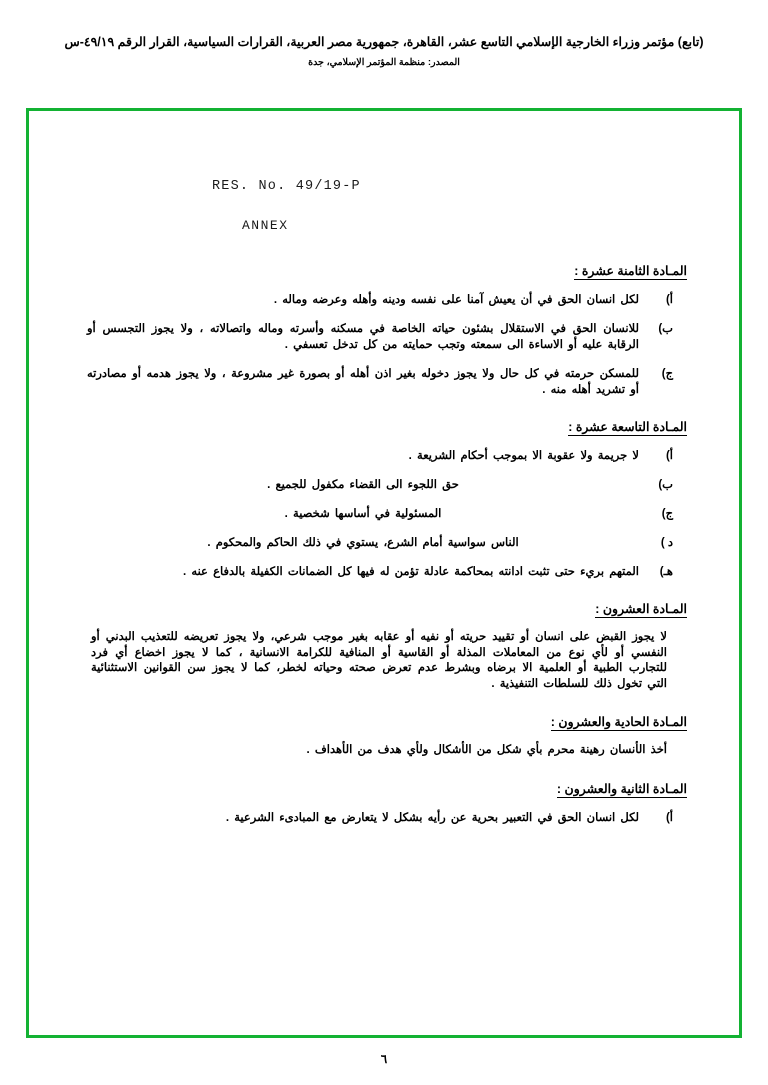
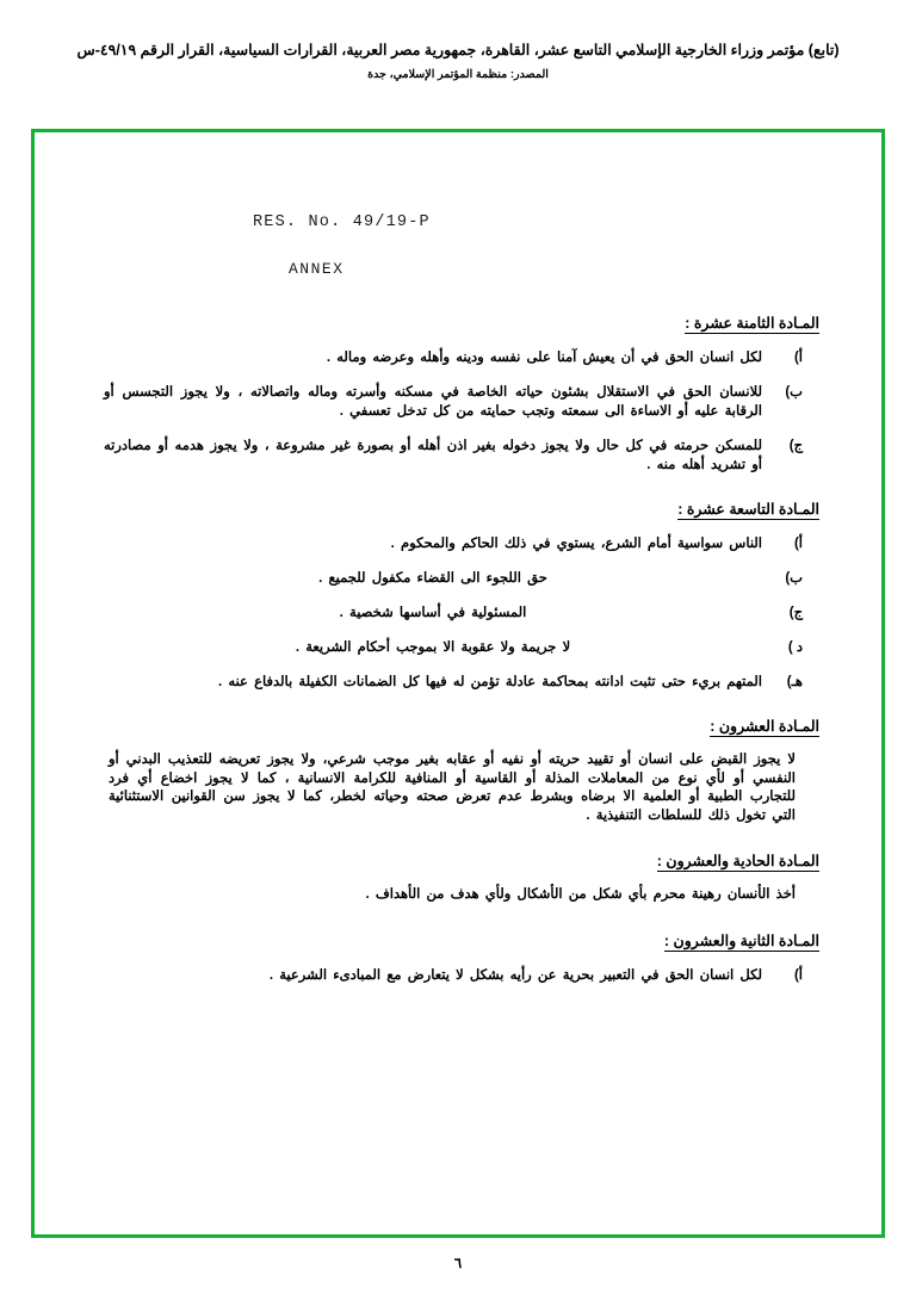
  (تابع) مؤتمر وزراء الخارجية الإسلامي التاسع عشر، القاهرة، جمهورية مصر العربية، القرارات السياسية، القرار الرقم ٤٩/١٩-س
  المصدر: منظمة المؤتمر الإسلامي، جدة
  RES. No. 49/19-P
  ANNEX
  المـادة الثامنة عشرة :
  أ)
  لكل انسان الحق في أن يعيش آمنا على نفسه ودينه وأهله وعرضه وماله .
  ب)
  للانسان الحق في الاستقلال بشئون حياته الخاصة في مسكنه وأسرته وماله واتصالاته ، ولا يجوز التجسس أو الرقابة عليه أو الاساءة الى سمعته وتجب حمايته من كل تدخل تعسفي .
  ج)
  للمسكن حرمته في كل حال ولا يجوز دخوله بغير اذن أهله أو بصورة غير مشروعة ، ولا يجوز هدمه أو مصادرته أو تشريد أهله منه .
  المـادة التاسعة عشرة :
  أ)
- لا جريمة ولا عقوبة الا بموجب أحكام الشريعة .
+ الناس سواسية أمام الشرع، يستوي في ذلك الحاكم والمحكوم .
  ب)
  حق اللجوء الى القضاء مكفول للجميع .
  ج)
  المسئولية في أساسها شخصية .
  د )
- الناس سواسية أمام الشرع، يستوي في ذلك الحاكم والمحكوم .
+ لا جريمة ولا عقوبة الا بموجب أحكام الشريعة .
  هـ)
  المتهم بريء حتى تثبت ادانته بمحاكمة عادلة تؤمن له فيها كل الضمانات الكفيلة بالدفاع عنه .
  المـادة العشرون :
  لا يجوز القبض على انسان أو تقييد حريته أو نفيه أو عقابه بغير موجب شرعي، ولا يجوز تعريضه للتعذيب البدني أو النفسي أو لأي نوع من المعاملات المذلة أو القاسية أو المنافية للكرامة الانسانية ، كما لا يجوز اخضاع أي فرد للتجارب الطبية أو العلمية الا برضاه وبشرط عدم تعرض صحته وحياته لخطر، كما لا يجوز سن القوانين الاستثنائية التي تخول ذلك للسلطات التنفيذية .
  المـادة الحادية والعشرون :
  أخذ الأنسان رهينة محرم بأي شكل من الأشكال ولأي هدف من الأهداف .
  المـادة الثانية والعشرون :
  أ)
  لكل انسان الحق في التعبير بحرية عن رأيه بشكل لا يتعارض مع المبادىء الشرعية .
  ٦
